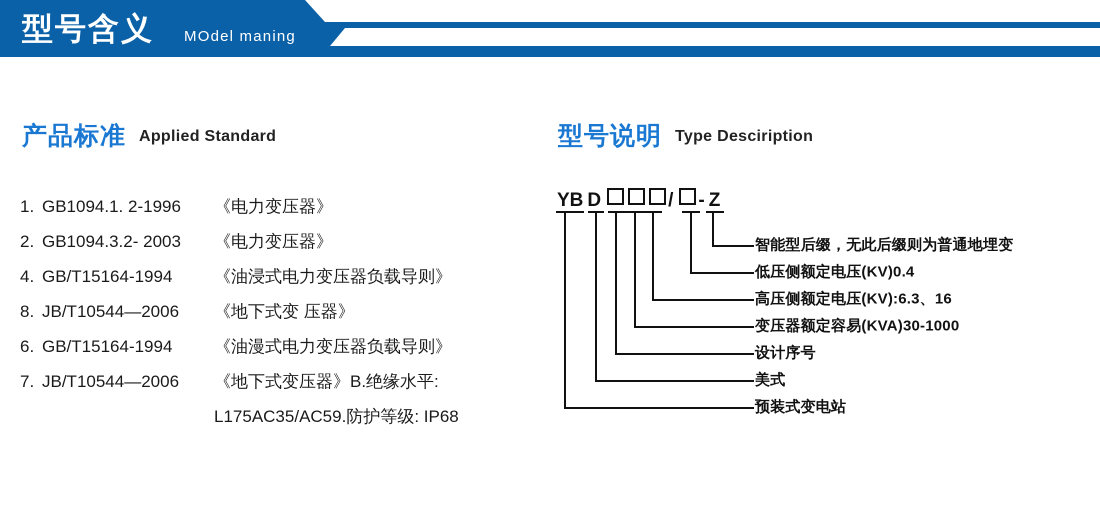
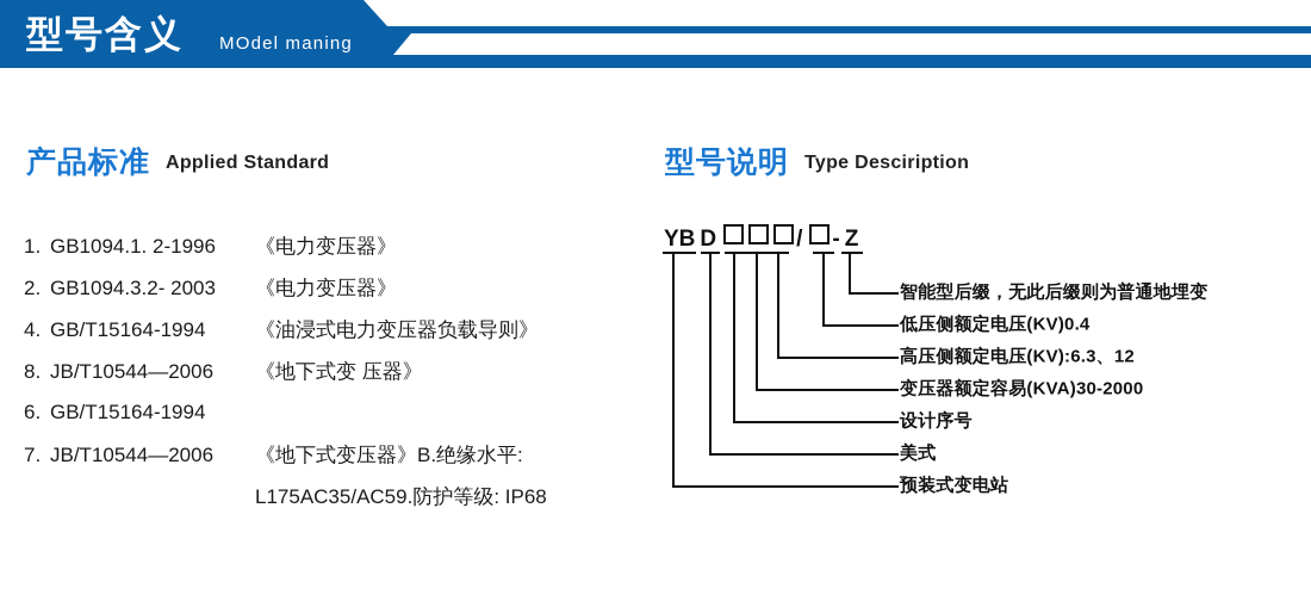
  型号含义
  MOdel maning
  产品标准 Applied Standard
  1.
  GB1094.1. 2-1996
  《电力变压器》
  2.
  GB1094.3.2- 2003
  《电力变压器》
  4.
  GB/T15164-1994
  《油浸式电力变压器负载导则》
  8.
  JB/T10544—2006
  《地下式变 压器》
  6.
  GB/T15164-1994
- 《油漫式电力变压器负载导则》
  7.
  JB/T10544—2006
  《地下式变压器》B.绝缘水平:
  L175AC35/AC59.防护等级: IP68
  型号说明 Type Desciription
  YB D / - Z
  智能型后缀，无此后缀则为普通地埋变
  低压侧额定电压(KV)0.4
- 高压侧额定电压(KV):6.3、16
+ 高压侧额定电压(KV):6.3、12
- 变压器额定容易(KVA)30-1000
+ 变压器额定容易(KVA)30-2000
  设计序号
  美式
  预装式变电站
